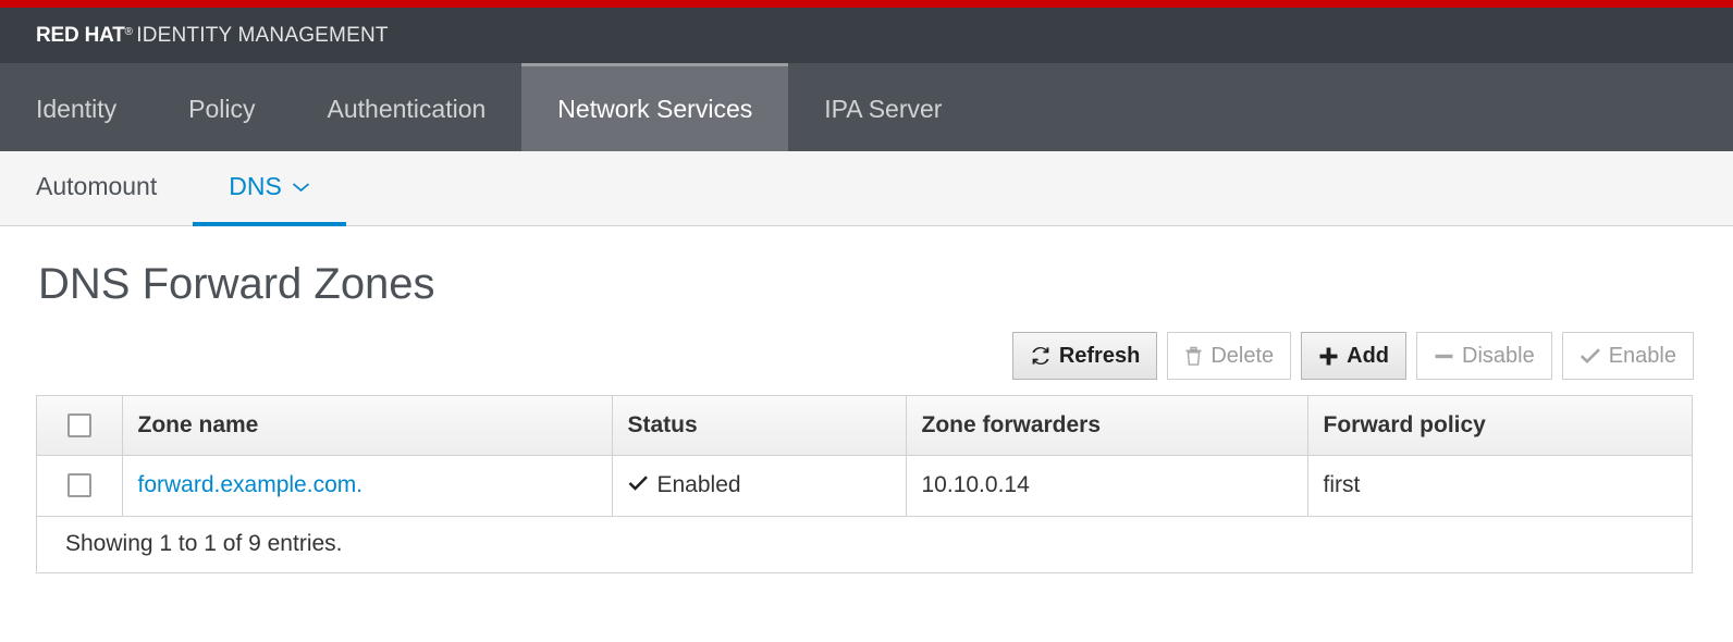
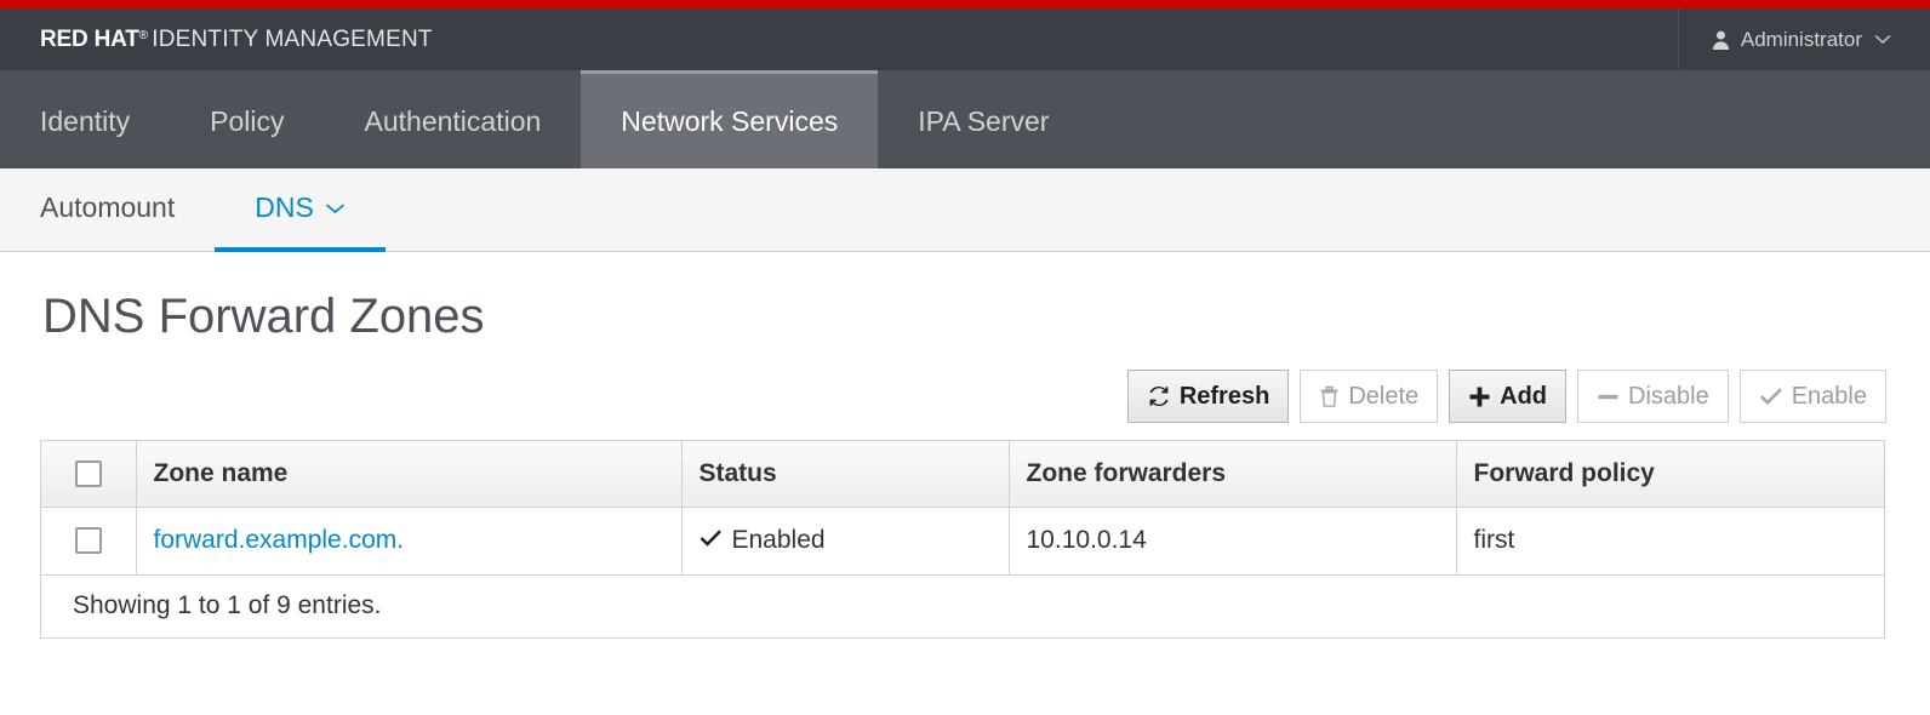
  RED HAT
  ®
  IDENTITY MANAGEMENT
+ Administrator
  Identity
  Policy
  Authentication
  Network Services
  IPA Server
  Automount
  DNS
  DNS Forward Zones
  Refresh
  Delete
  Add
  Disable
  Enable
  	Zone name	Status	Zone forwarders	Forward policy
  	forward.example.com.	Enabled	10.10.0.14	first
  Showing 1 to 1 of 9 entries.
